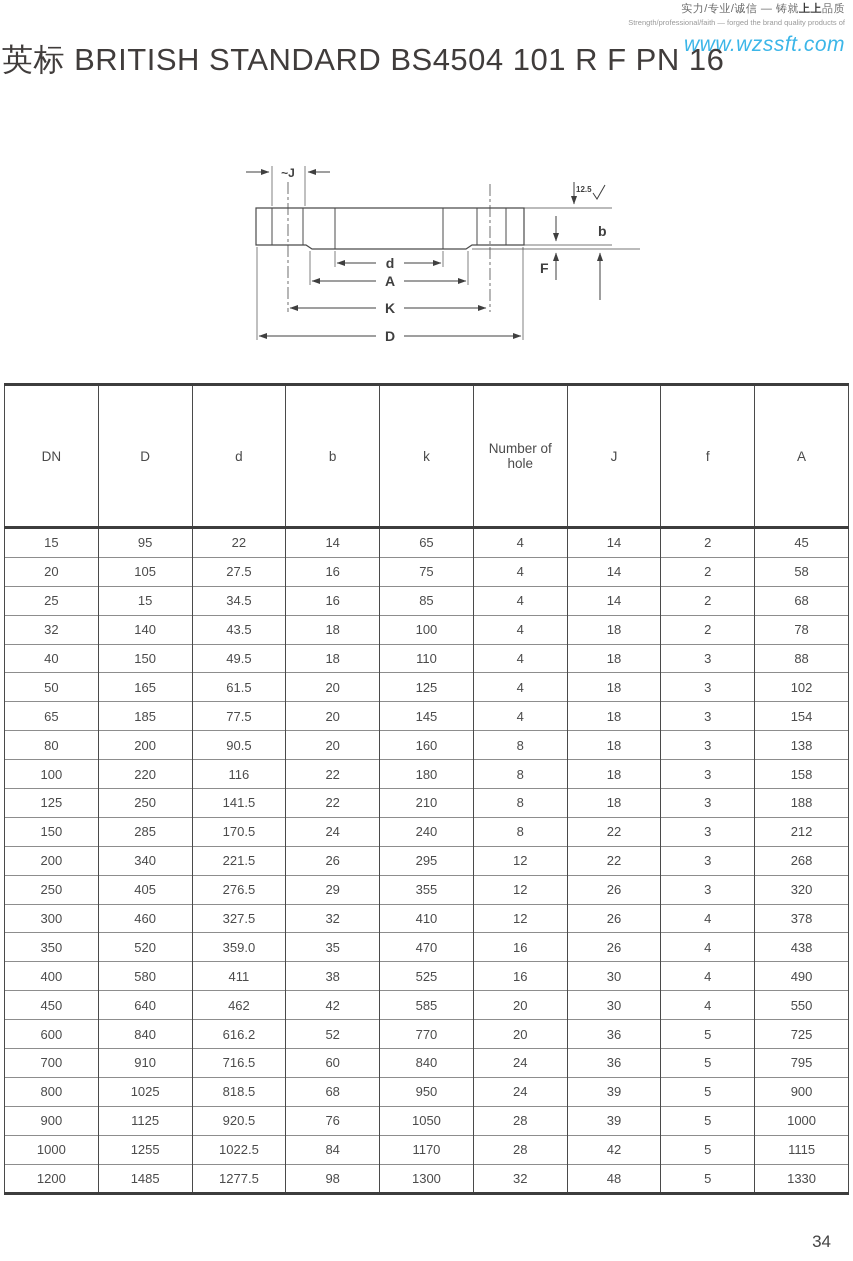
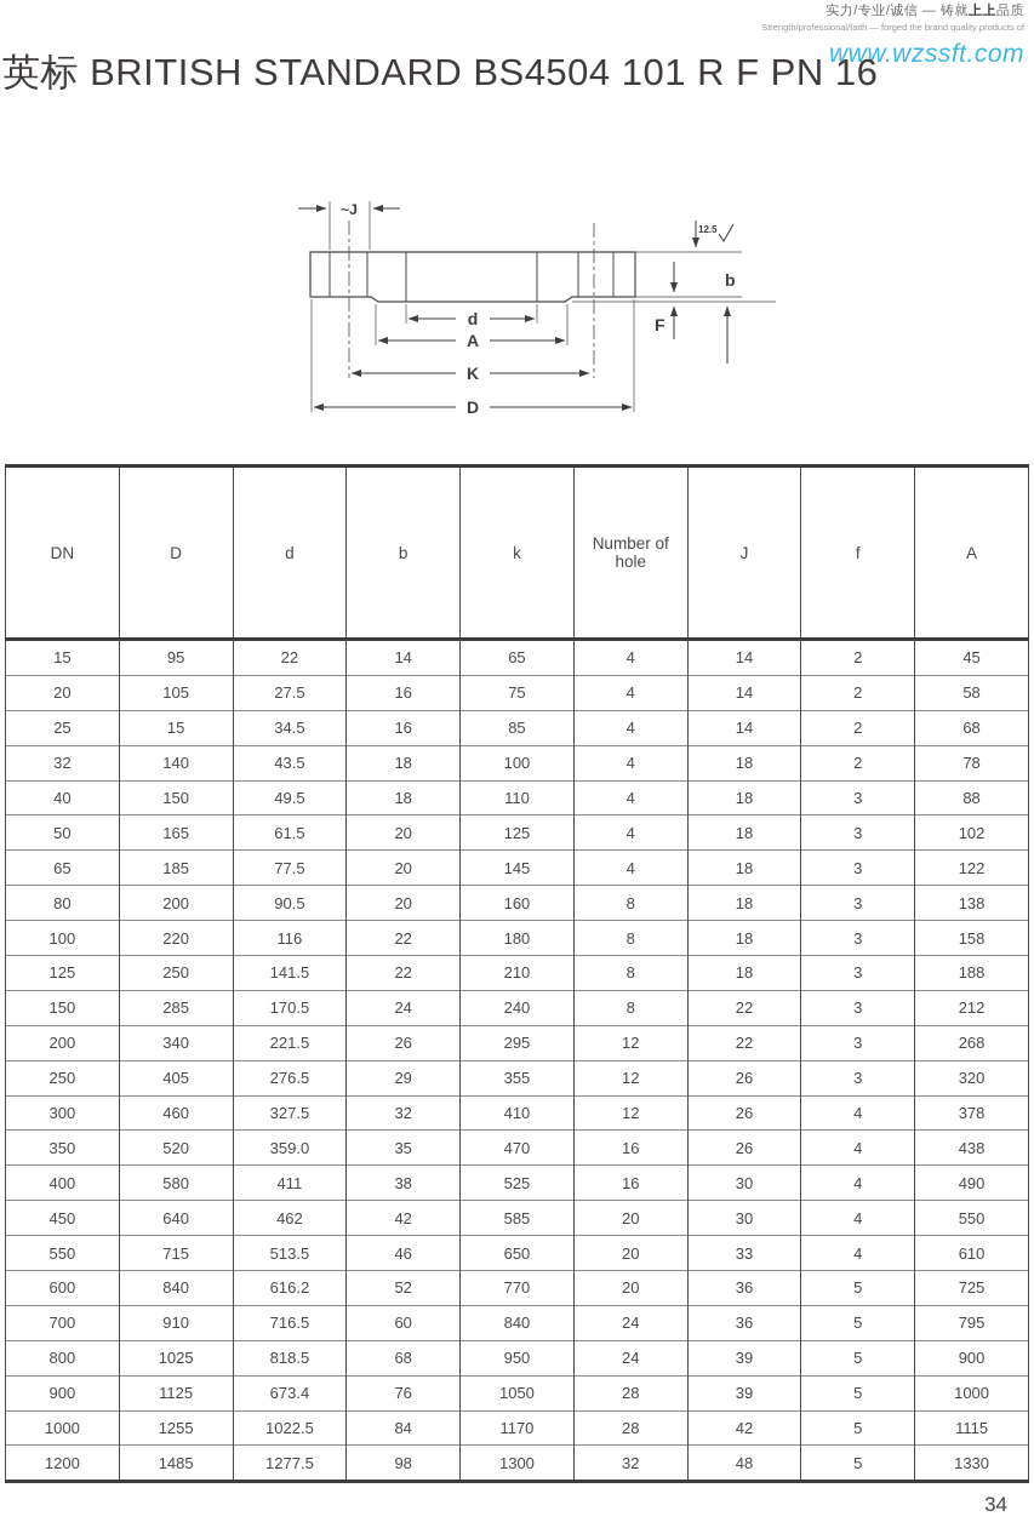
  实力/专业/诚信 — 铸就上上品质
  Strength/professional/faith — forged the brand quality products of
  www.wzssft.com
  英标 BRITISH STANDARD BS4504 101 R F PN 16
  ~J
  12.5
  b
  F
  d
  A
  K
  D
  DN	D	d	b	k	Number of hole	J	f	A
  15	95	22	14	65	4	14	2	45
  20	105	27.5	16	75	4	14	2	58
  25	15	34.5	16	85	4	14	2	68
  32	140	43.5	18	100	4	18	2	78
  40	150	49.5	18	110	4	18	3	88
  50	165	61.5	20	125	4	18	3	102
- 65	185	77.5	20	145	4	18	3	154
+ 65	185	77.5	20	145	4	18	3	122
  80	200	90.5	20	160	8	18	3	138
  100	220	116	22	180	8	18	3	158
  125	250	141.5	22	210	8	18	3	188
  150	285	170.5	24	240	8	22	3	212
  200	340	221.5	26	295	12	22	3	268
  250	405	276.5	29	355	12	26	3	320
  300	460	327.5	32	410	12	26	4	378
  350	520	359.0	35	470	16	26	4	438
  400	580	411	38	525	16	30	4	490
  450	640	462	42	585	20	30	4	550
+ 550	715	513.5	46	650	20	33	4	610
  600	840	616.2	52	770	20	36	5	725
  700	910	716.5	60	840	24	36	5	795
  800	1025	818.5	68	950	24	39	5	900
- 900	1125	920.5	76	1050	28	39	5	1000
+ 900	1125	673.4	76	1050	28	39	5	1000
  1000	1255	1022.5	84	1170	28	42	5	1115
  1200	1485	1277.5	98	1300	32	48	5	1330
  34
